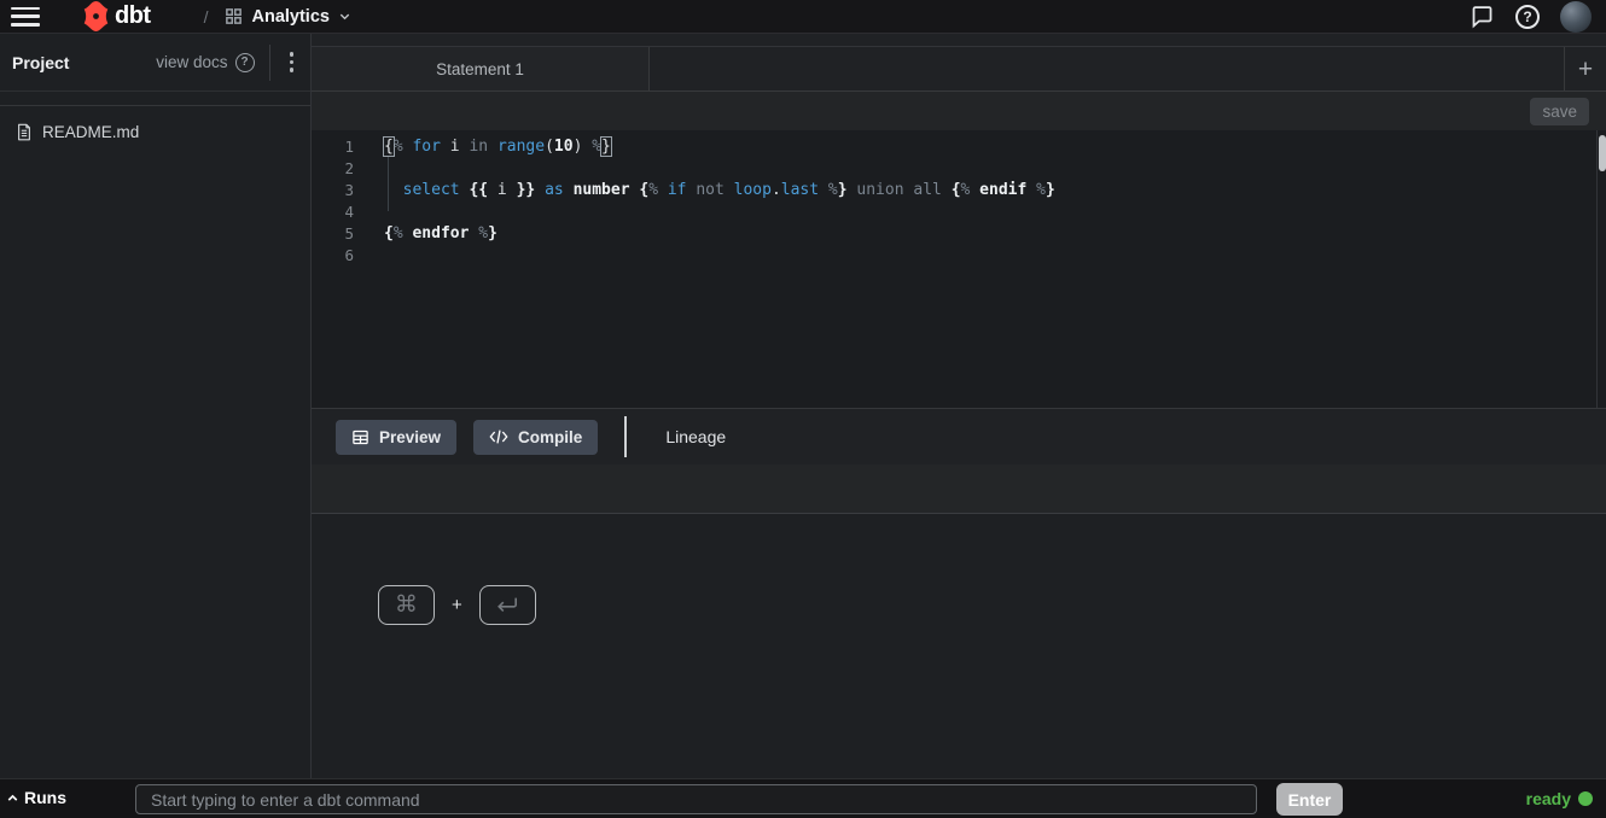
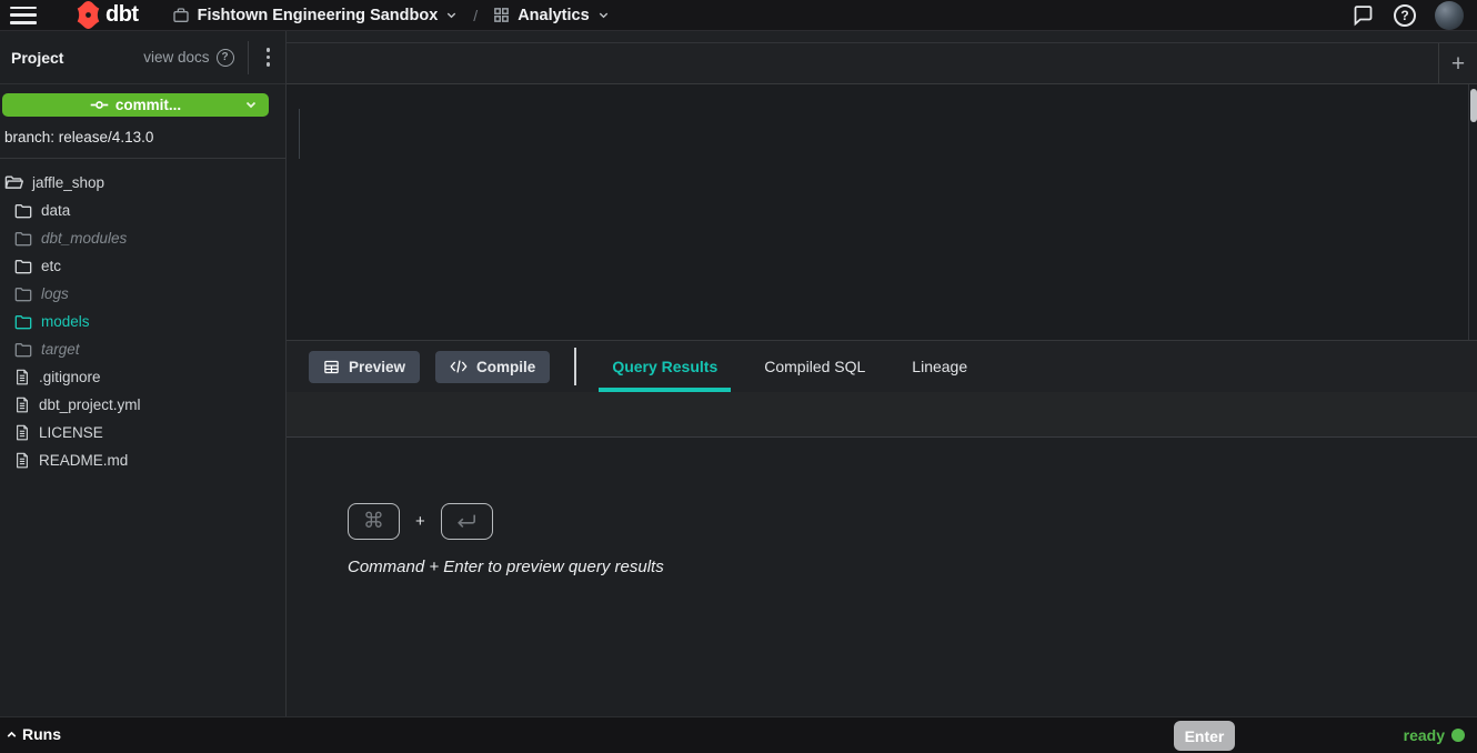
  dbt
+ Fishtown Engineering Sandbox
  /
  Analytics
  ?
  Project
  view docs
  ?
+ commit...
+ branch: release/4.13.0
+ jaffle_shop
+ data
+ dbt_modules
+ etc
+ logs
+ models
+ target
+ .gitignore
+ dbt_project.yml
+ LICENSE
  README.md
- Statement 1
  +
- save
- 1
- 2
- 3
- 4
- 5
- 6
- {% for i in range(10) %}
- select {{ i }} as number {% if not loop.last %} union all {% endif %}
- {% endfor %}
  Preview
  Compile
+ Query Results
+ Compiled SQL
  Lineage
  ⌘
  +
+ Command + Enter to preview query results
  Runs
- Start typing to enter a dbt command
  Enter
  ready
